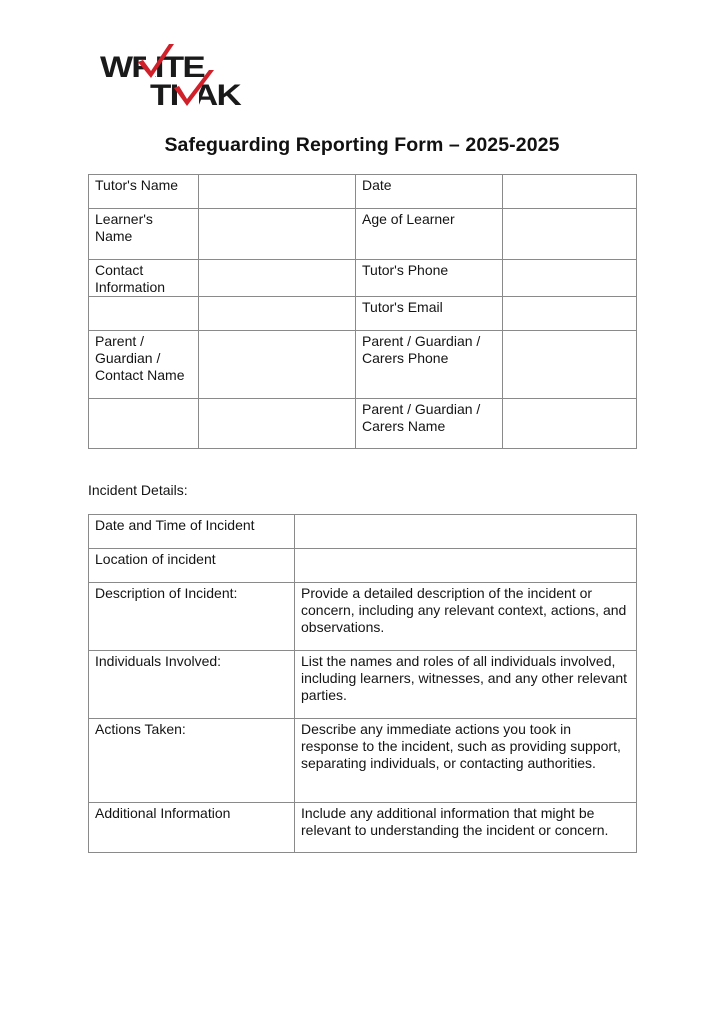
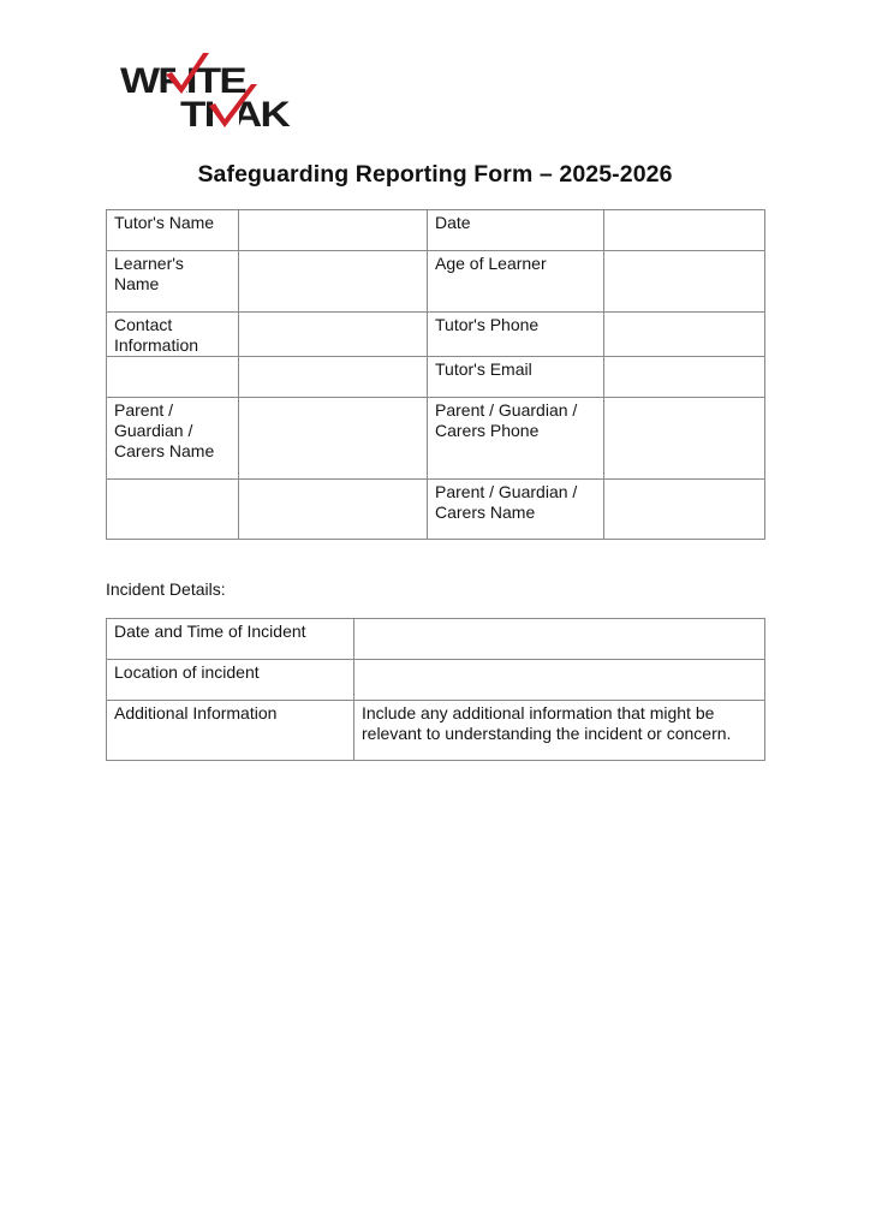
  WITE
  TAK
- Safeguarding Reporting Form – 2025-2025
+ Safeguarding Reporting Form – 2025-2026
  Tutor's Name		Date
  Learner's Name		Age of Learner
  Contact Information		Tutor's Phone
  		Tutor's Email
- Parent / Guardian / Contact Name		Parent / Guardian / Carers Phone
+ Parent / Guardian / Carers Name		Parent / Guardian / Carers Phone
  		Parent / Guardian / Carers Name
  Incident Details:
  Date and Time of Incident
  Location of incident
- Description of Incident:	Provide a detailed description of the incident or concern, including any relevant context, actions, and observations.
- Individuals Involved:	List the names and roles of all individuals involved, including learners, witnesses, and any other relevant parties.
- Actions Taken:	Describe any immediate actions you took in response to the incident, such as providing support, separating individuals, or contacting authorities.
  Additional Information	Include any additional information that might be relevant to understanding the incident or concern.
